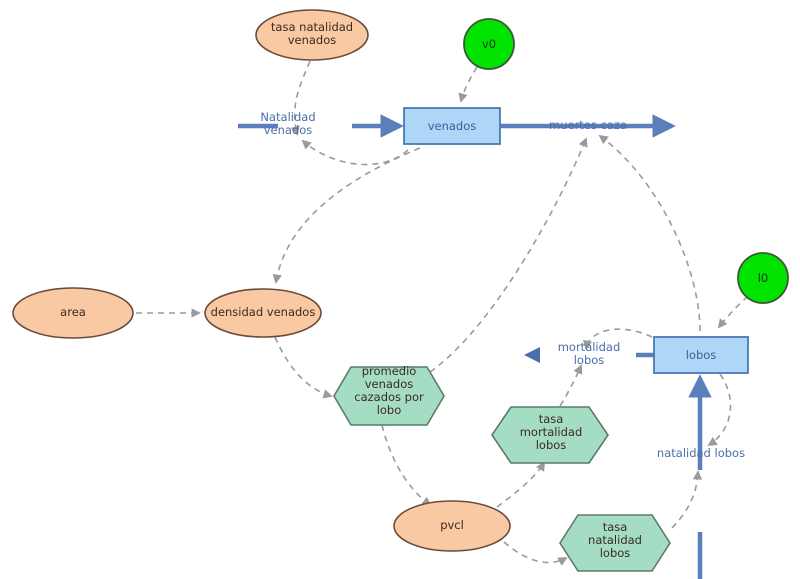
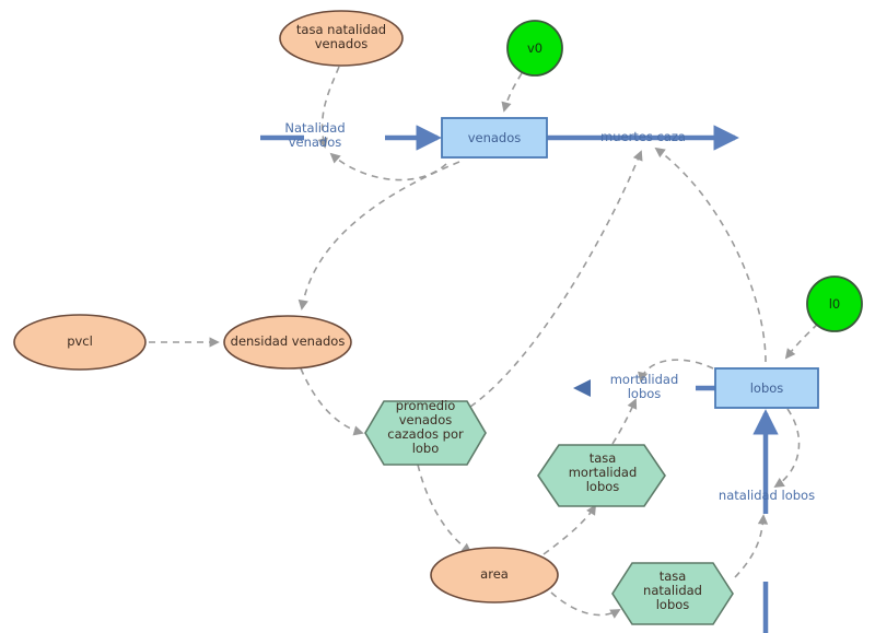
  tasa natalidad
  venados
- area
+ pvcl
  densidad venados
- pvcl
+ area
  promedio
  venados
  cazados por
  lobo
  tasa
  mortalidad
  lobos
  tasa
  natalidad
  lobos
  venados
  lobos
  v0
  l0
  Natalidad
  venados
  muertes caza
  mortalidad
  lobos
  natalidad lobos
